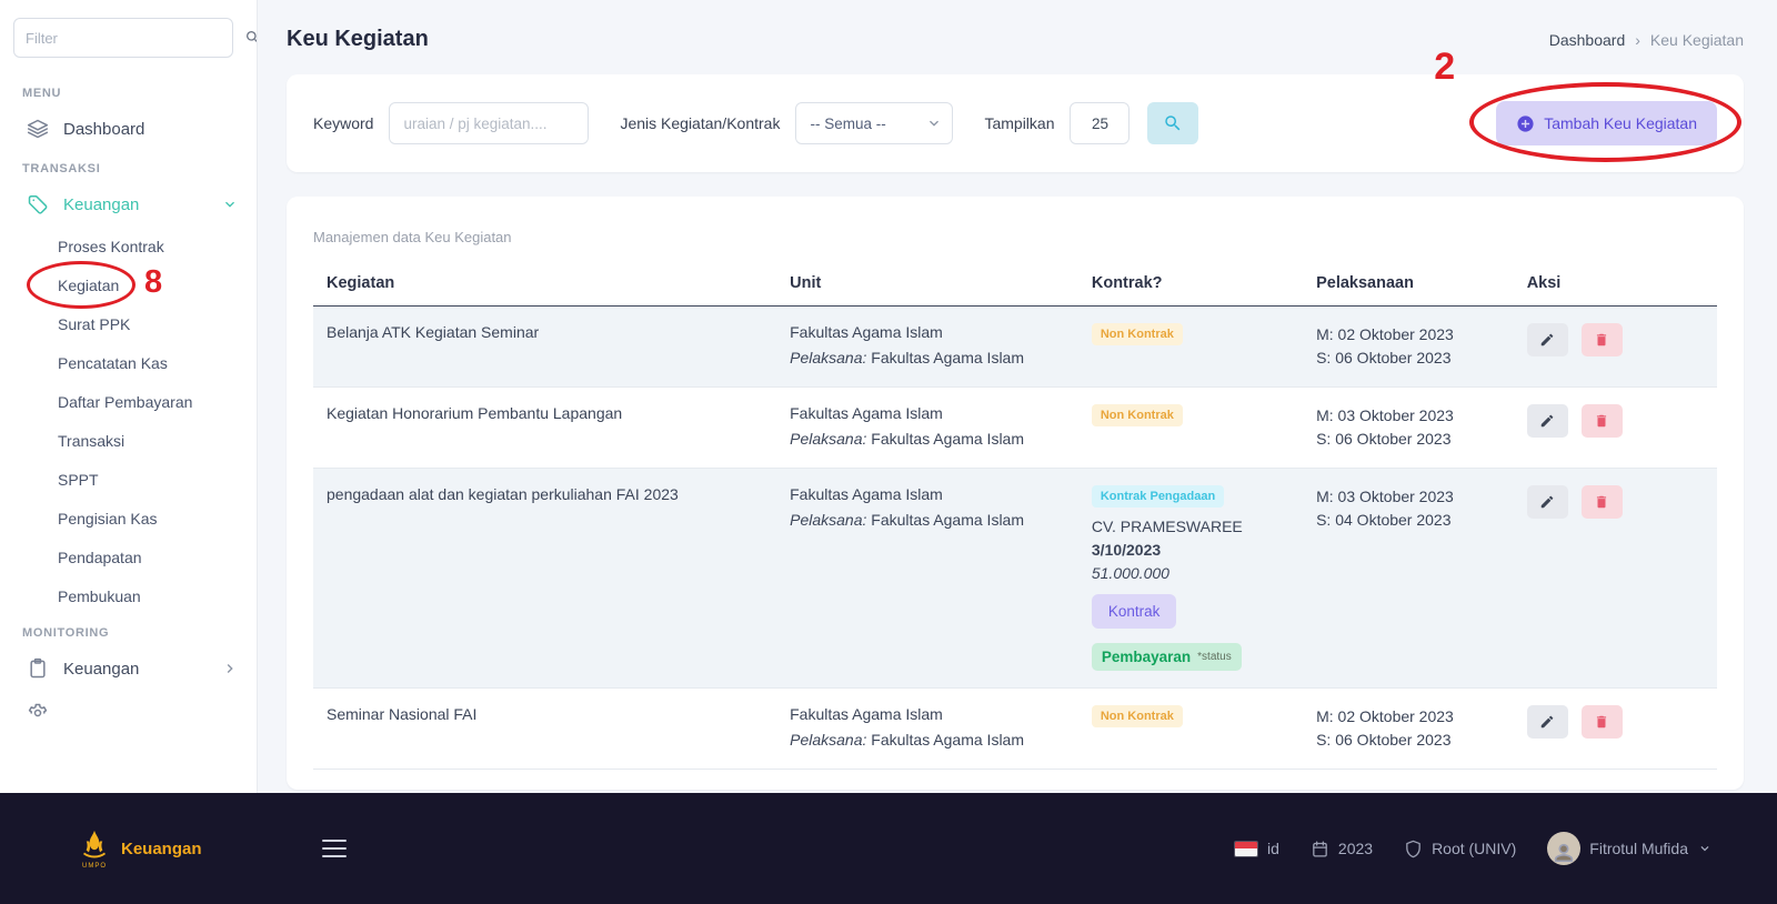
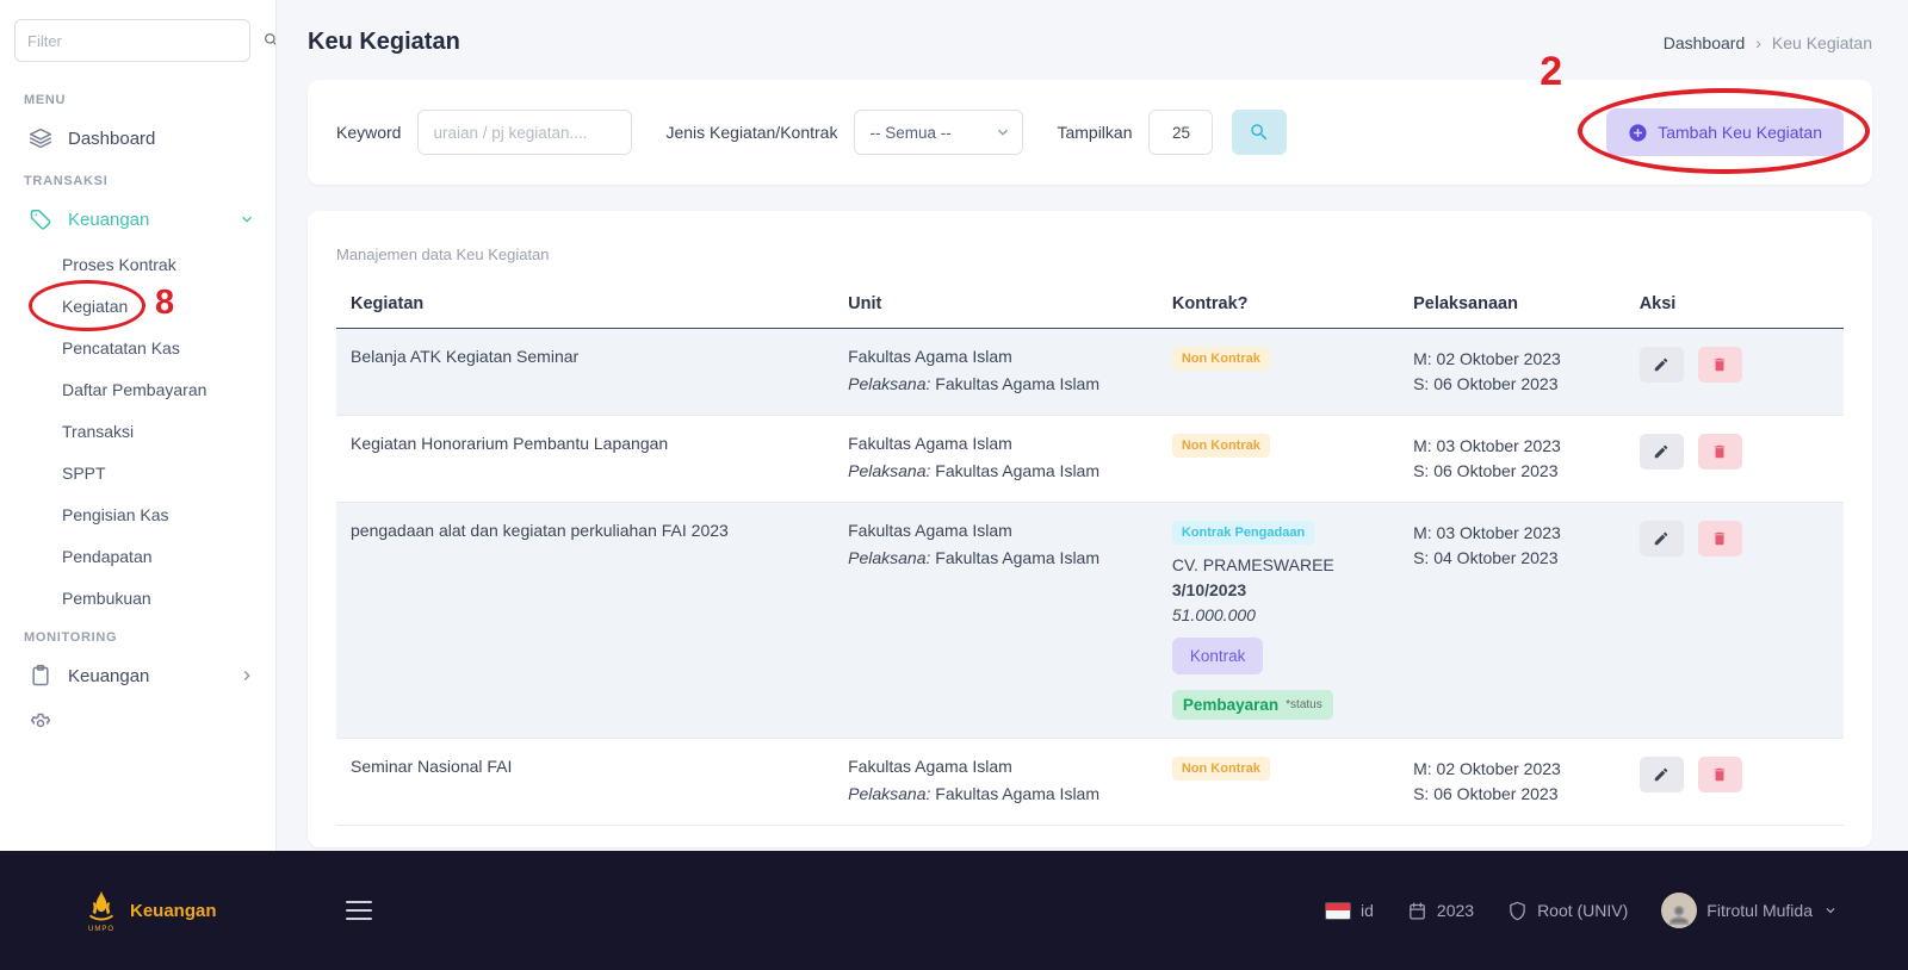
  Filter
  MENU
  Dashboard
  TRANSAKSI
  Keuangan
  Proses Kontrak
  Kegiatan
  8
- Surat PPK
  Pencatatan Kas
  Daftar Pembayaran
  Transaksi
  SPPT
  Pengisian Kas
  Pendapatan
  Pembukuan
  MONITORING
  Keuangan
  Keu Kegiatan
  Dashboard
  ›
  Keu Kegiatan
  Keyword
  uraian / pj kegiatan....
  Jenis Kegiatan/Kontrak
  -- Semua --
  Tampilkan
  25
  Tambah Keu Kegiatan
  2
  Manajemen data Keu Kegiatan
  Kegiatan	Unit	Kontrak?	Pelaksanaan	Aksi
  Belanja ATK Kegiatan Seminar	Fakultas Agama Islam Pelaksana: Fakultas Agama Islam	Non Kontrak	M: 02 Oktober 2023 S: 06 Oktober 2023
  Kegiatan Honorarium Pembantu Lapangan	Fakultas Agama Islam Pelaksana: Fakultas Agama Islam	Non Kontrak	M: 03 Oktober 2023 S: 06 Oktober 2023
  pengadaan alat dan kegiatan perkuliahan FAI 2023	Fakultas Agama Islam Pelaksana: Fakultas Agama Islam	Kontrak Pengadaan CV. PRAMESWAREE 3/10/2023 51.000.000 Kontrak Pembayaran *status	M: 03 Oktober 2023 S: 04 Oktober 2023
  Seminar Nasional FAI	Fakultas Agama Islam Pelaksana: Fakultas Agama Islam	Non Kontrak	M: 02 Oktober 2023 S: 06 Oktober 2023
  Keuangan
  id
  2023
  Root (UNIV)
  Fitrotul Mufida
